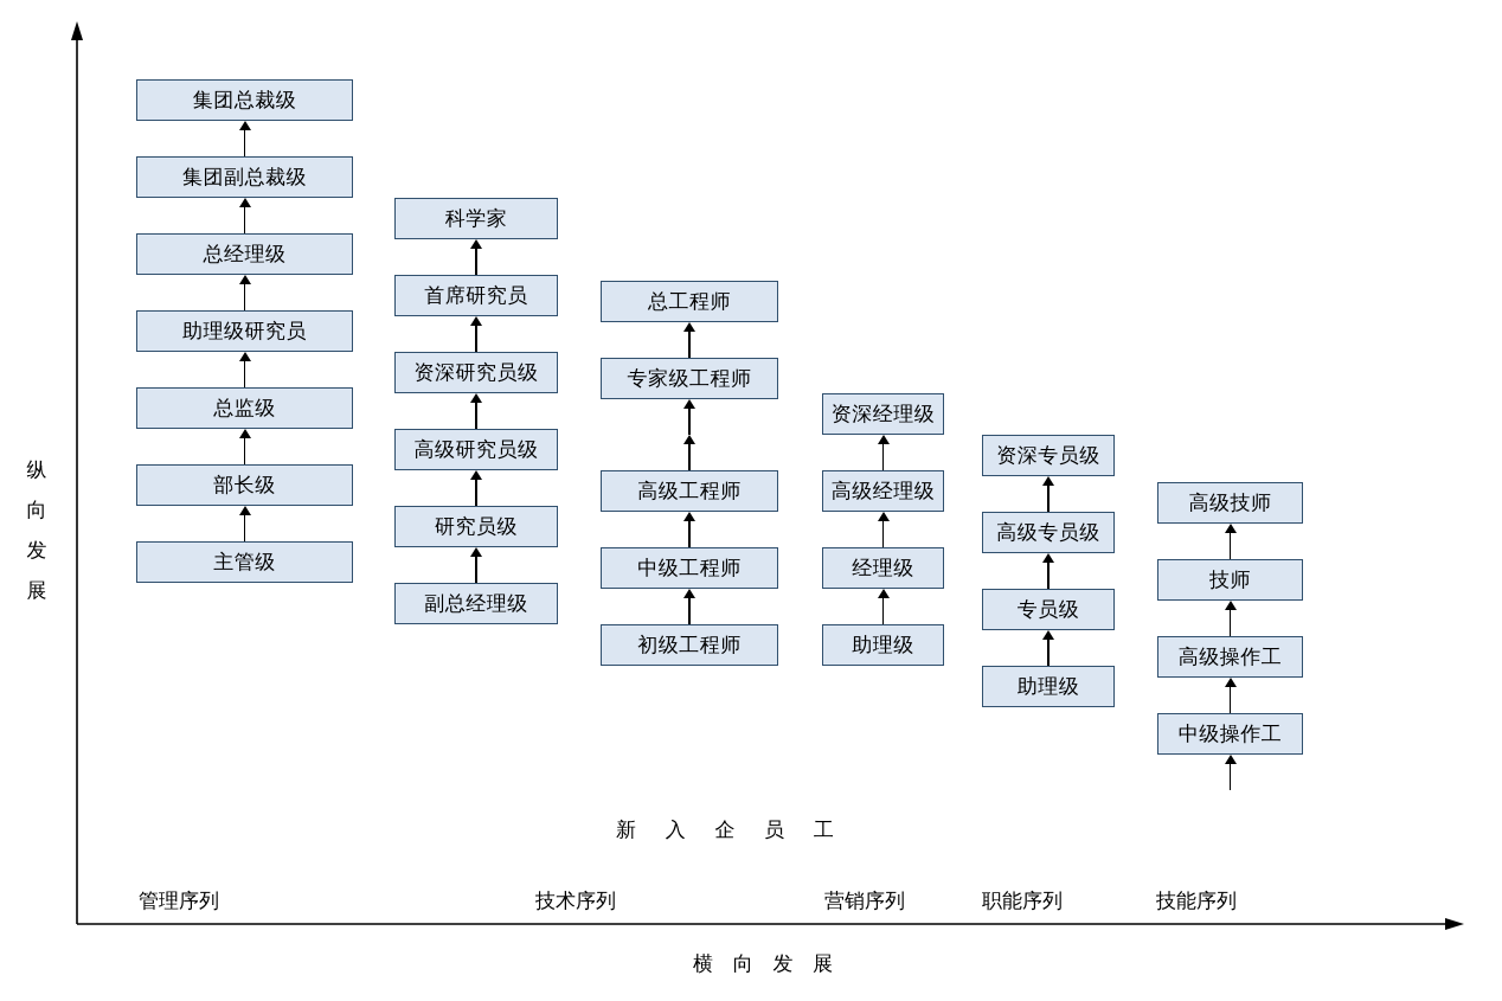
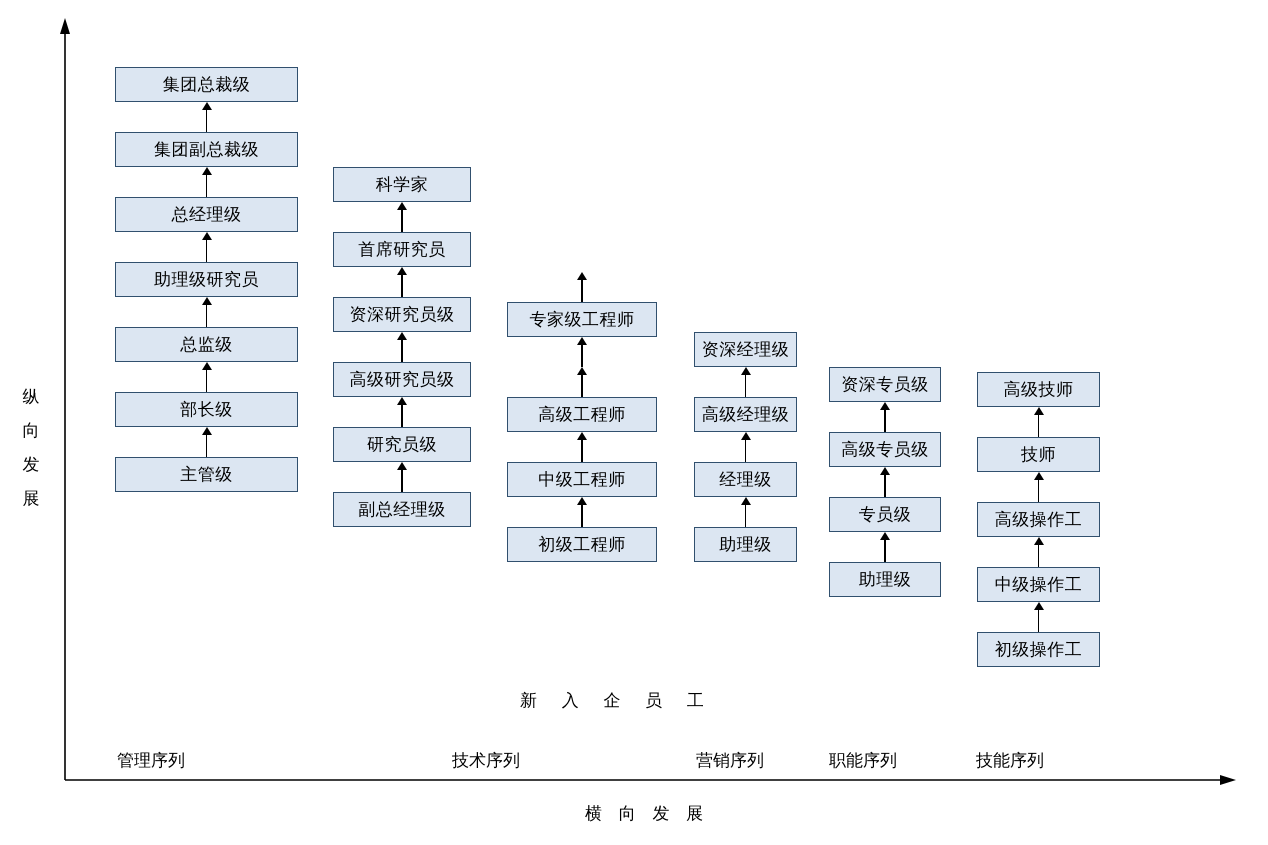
  纵
  向
  发
  展
  主管级
  部长级
  总监级
  助理级研究员
  总经理级
  集团副总裁级
  集团总裁级
  副总经理级
  研究员级
  高级研究员级
  资深研究员级
  首席研究员
  科学家
  初级工程师
  中级工程师
  高级工程师
  专家级工程师
- 总工程师
  助理级
  经理级
  高级经理级
  资深经理级
  助理级
  专员级
  高级专员级
  资深专员级
+ 初级操作工
  中级操作工
  高级操作工
  技师
  高级技师
  新 入 企 员 工
  管理序列
  技术序列
  营销序列
  职能序列
  技能序列
  横 向 发 展
